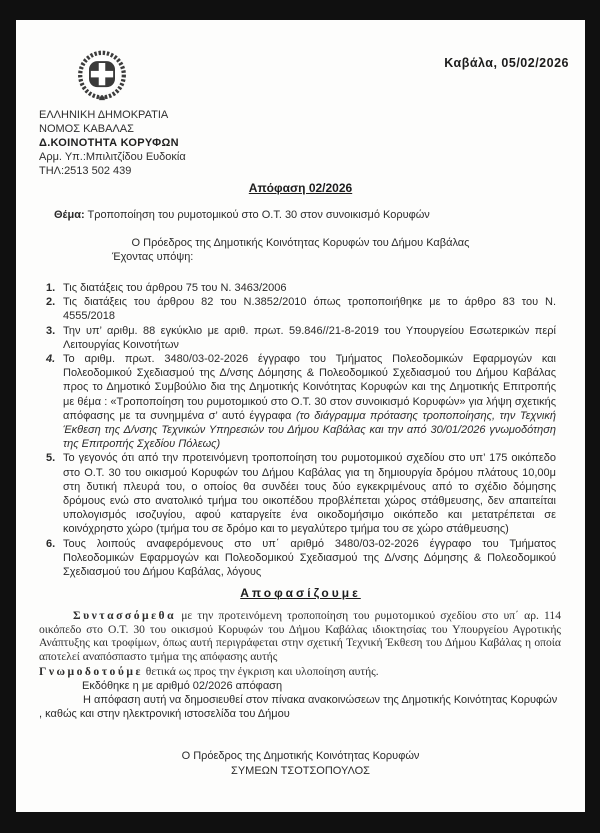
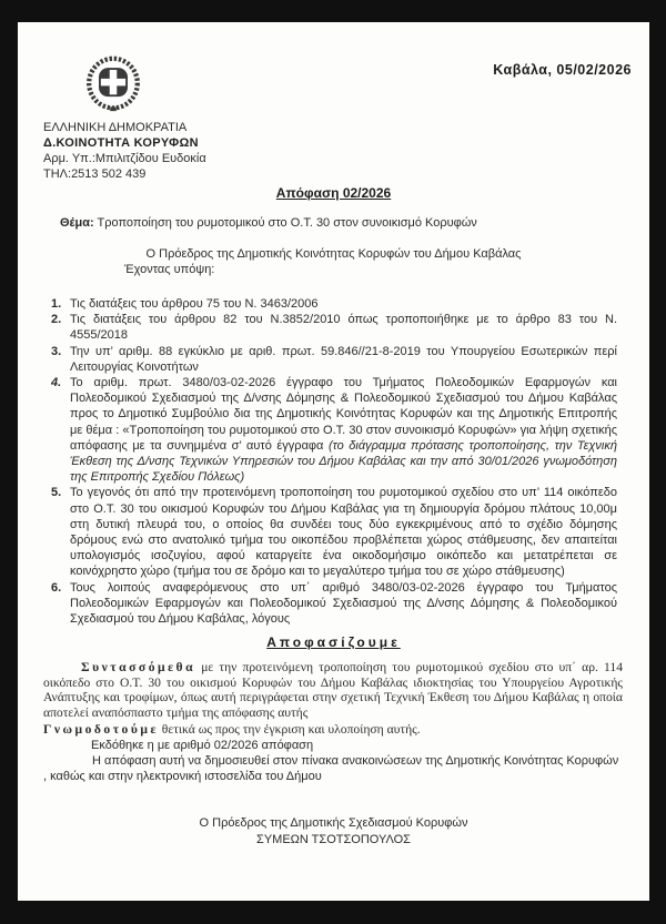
  Καβάλα, 05/02/2026
  ΕΛΛΗΝΙΚΗ ΔΗΜΟΚΡΑΤΙΑ
- ΝΟΜΟΣ ΚΑΒΑΛΑΣ
  Δ.ΚΟΙΝΟΤΗΤΑ ΚΟΡΥΦΩΝ
  Αρμ. Υπ.:Μπιλιτζίδου Ευδοκία
  ΤΗΛ:2513 502 439
  Απόφαση 02/2026
  Θέμα: Τροποποίηση του ρυμοτομικού στο Ο.Τ. 30 στον συνοικισμό Κορυφών
  Ο Πρόεδρος της Δημοτικής Κοινότητας Κορυφών του Δήμου Καβάλας
  Έχοντας υπόψη:
  1.
  Τις διατάξεις του άρθρου 75 του Ν. 3463/2006
  2.
  Τις διατάξεις του άρθρου 82 του Ν.3852/2010 όπως τροποποιήθηκε με το άρθρο 83 του Ν. 4555/2018
  3.
  Την υπ’ αριθμ. 88 εγκύκλιο με αριθ. πρωτ. 59.846//21-8-2019 του Υπουργείου Εσωτερικών περί Λειτουργίας Κοινοτήτων
  4.
  Το αριθμ. πρωτ. 3480/03-02-2026 έγγραφο του Τμήματος Πολεοδομικών Εφαρμογών και Πολεοδομικού Σχεδιασμού της Δ/νσης Δόμησης & Πολεοδομικού Σχεδιασμού του Δήμου Καβάλας προς το Δημοτικό Συμβούλιο δια της Δημοτικής Κοινότητας Κορυφών και της Δημοτικής Επιτροπής με θέμα : «Τροποποίηση του ρυμοτομικού στο Ο.Τ. 30 στον συνοικισμό Κορυφών» για λήψη σχετικής απόφασης με τα συνημμένα σ’ αυτό έγγραφα (το διάγραμμα πρότασης τροποποίησης, την Τεχνική Έκθεση της Δ/νσης Τεχνικών Υπηρεσιών του Δήμου Καβάλας και την από 30/01/2026 γνωμοδότηση της Επιτροπής Σχεδίου Πόλεως)
  5.
- Το γεγονός ότι από την προτεινόμενη τροποποίηση του ρυμοτομικού σχεδίου στο υπ’ 175 οικόπεδο στο Ο.Τ. 30 του οικισμού Κορυφών του Δήμου Καβάλας για τη δημιουργία δρόμου πλάτους 10,00μ στη δυτική πλευρά του, ο οποίος θα συνδέει τους δύο εγκεκριμένους από το σχέδιο δόμησης δρόμους ενώ στο ανατολικό τμήμα του οικοπέδου προβλέπεται χώρος στάθμευσης, δεν απαιτείται υπολογισμός ισοζυγίου, αφού καταργείτε ένα οικοδομήσιμο οικόπεδο και μετατρέπεται σε κοινόχρηστο χώρο (τμήμα του σε δρόμο και το μεγαλύτερο τμήμα του σε χώρο στάθμευσης)
+ Το γεγονός ότι από την προτεινόμενη τροποποίηση του ρυμοτομικού σχεδίου στο υπ’ 114 οικόπεδο στο Ο.Τ. 30 του οικισμού Κορυφών του Δήμου Καβάλας για τη δημιουργία δρόμου πλάτους 10,00μ στη δυτική πλευρά του, ο οποίος θα συνδέει τους δύο εγκεκριμένους από το σχέδιο δόμησης δρόμους ενώ στο ανατολικό τμήμα του οικοπέδου προβλέπεται χώρος στάθμευσης, δεν απαιτείται υπολογισμός ισοζυγίου, αφού καταργείτε ένα οικοδομήσιμο οικόπεδο και μετατρέπεται σε κοινόχρηστο χώρο (τμήμα του σε δρόμο και το μεγαλύτερο τμήμα του σε χώρο στάθμευσης)
  6.
  Τους λοιπούς αναφερόμενους στο υπ΄ αριθμό 3480/03-02-2026 έγγραφο του Τμήματος Πολεοδομικών Εφαρμογών και Πολεοδομικού Σχεδιασμού της Δ/νσης Δόμησης & Πολεοδομικού Σχεδιασμού του Δήμου Καβάλας, λόγους
  Αποφασίζουμε
  Συντασσόμεθα με την προτεινόμενη τροποποίηση του ρυμοτομικού σχεδίου στο υπ΄ αρ. 114 οικόπεδο στο Ο.Τ. 30 του οικισμού Κορυφών του Δήμου Καβάλας ιδιοκτησίας του Υπουργείου Αγροτικής Ανάπτυξης και τροφίμων, όπως αυτή περιγράφεται στην σχετική Τεχνική Έκθεση του Δήμου Καβάλας η οποία αποτελεί αναπόσπαστο τμήμα της απόφασης αυτής
  Γνωμοδοτούμε θετικά ως προς την έγκριση και υλοποίηση αυτής.
  Εκδόθηκε η με αριθμό 02/2026 απόφαση
  Η απόφαση αυτή να δημοσιευθεί στον πίνακα ανακοινώσεων της Δημοτικής Κοινότητας Κορυφών , καθώς και στην ηλεκτρονική ιστοσελίδα του Δήμου
- Ο Πρόεδρος της Δημοτικής Κοινότητας Κορυφών
+ Ο Πρόεδρος της Δημοτικής Σχεδιασμού Κορυφών
  ΣΥΜΕΩΝ ΤΣΟΤΣΟΠΟΥΛΟΣ
